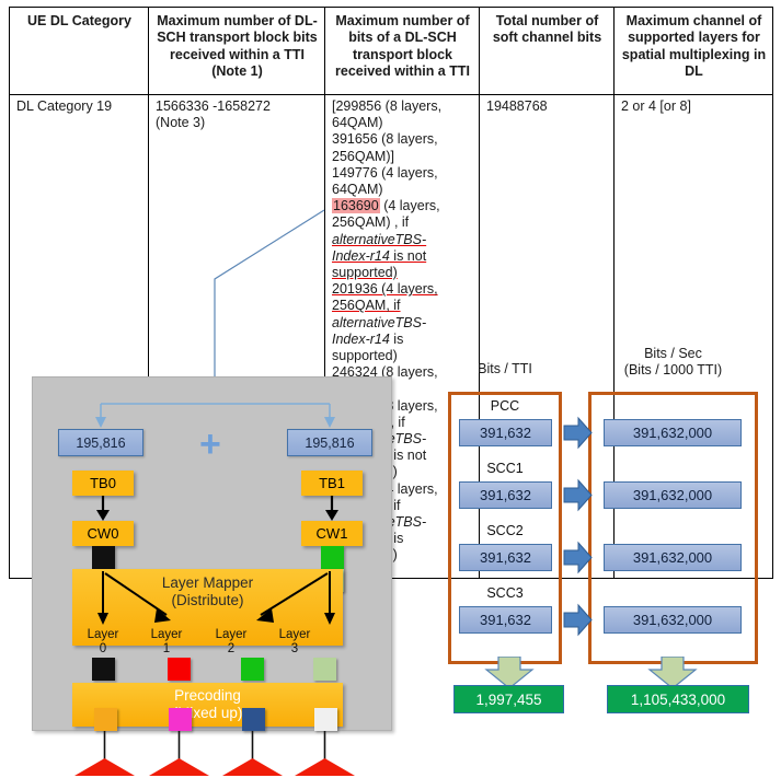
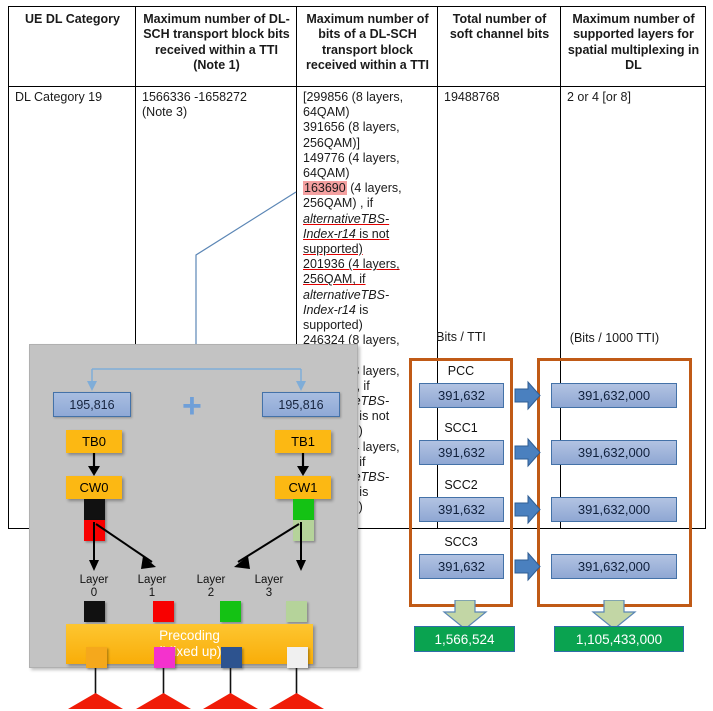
- UE DL Category	Maximum number of DL-SCH transport block bits received within a TTI (Note 1)	Maximum number of bits of a DL-SCH transport block received within a TTI	Total number of soft channel bits	Maximum channel of supported layers for spatial multiplexing in DL
+ UE DL Category	Maximum number of DL-SCH transport block bits received within a TTI (Note 1)	Maximum number of bits of a DL-SCH transport block received within a TTI	Total number of soft channel bits	Maximum number of supported layers for spatial multiplexing in DL
  DL Category 19	1566336 -1658272 (Note 3)	[299856 (8 layers, 64QAM) 391656 (8 layers, 256QAM)] 149776 (4 layers, 64QAM) 163690 (4 layers, 256QAM) , if alternativeTBS- Index-r14 is not supported) 201936 (4 layers, 256QAM, if alternativeTBS- Index-r14 is supported) 246324 (8 layers, layers, , if TBS- is not ) layers, if TBS- is )	19488768	2 or 4 [or 8]
  195,816
  +
  195,816
  TB0
  TB1
  CW0
  CW1
- Layer Mapper
- (Distribute)
  Layer
  0
  Layer
  1
  Layer
  2
  Layer
  3
  Precoding
  Bits / TTI
  PCC
  391,632
  SCC1
  391,632
  SCC2
  391,632
  SCC3
  391,632
- Bits / Sec
  (Bits / 1000 TTI)
  391,632,000
  391,632,000
  391,632,000
  391,632,000
- 1,997,455
+ 1,566,524
  1,105,433,000
